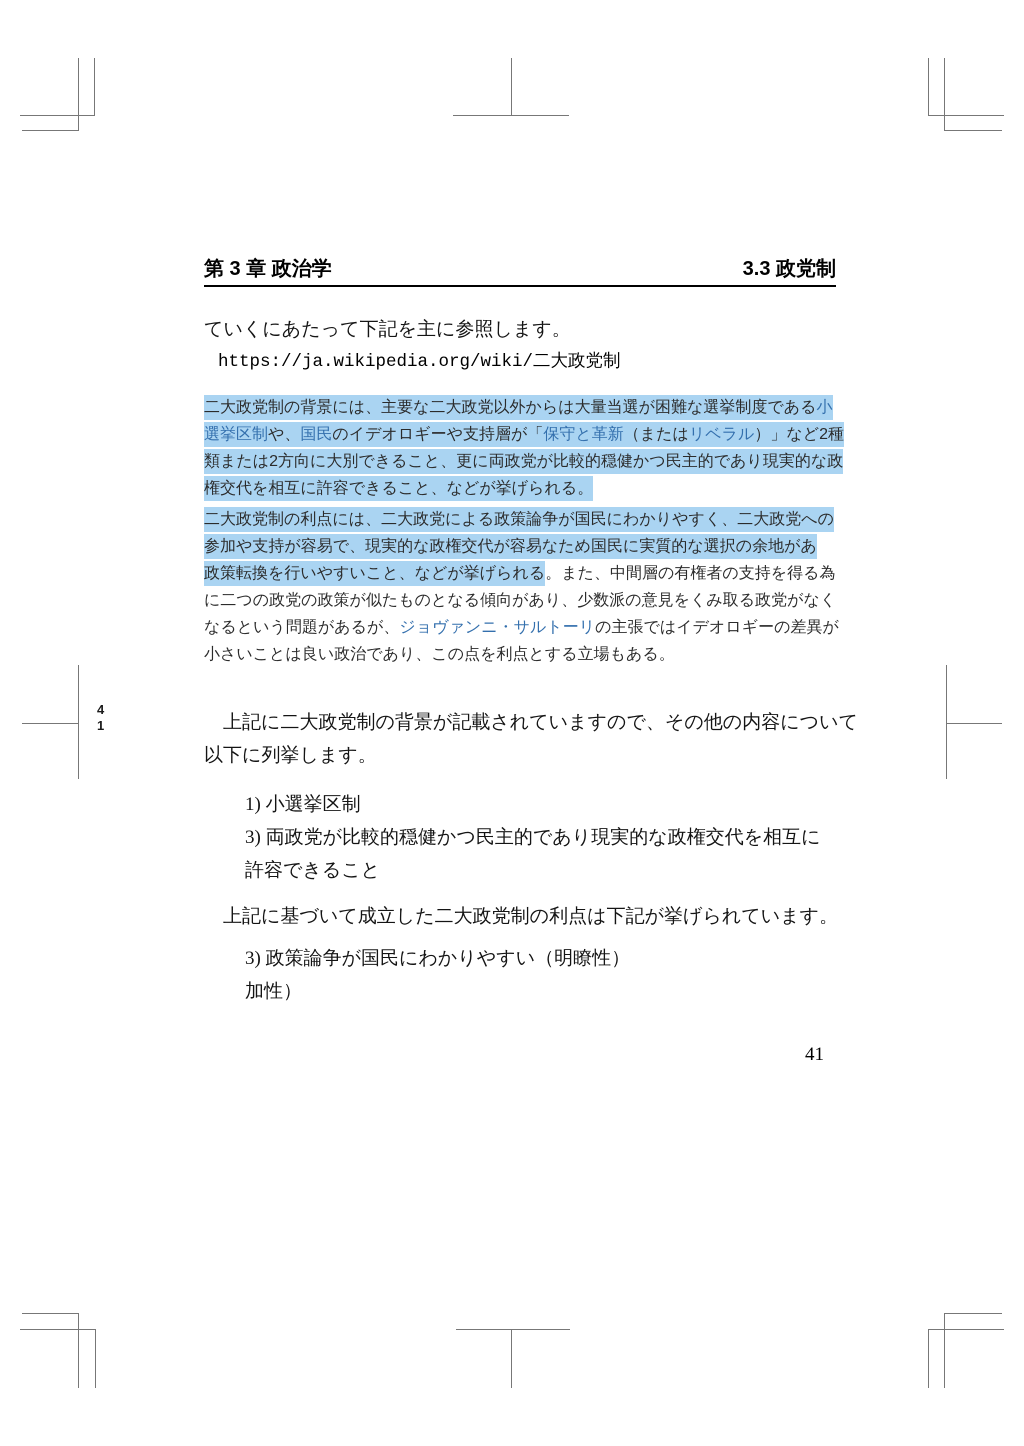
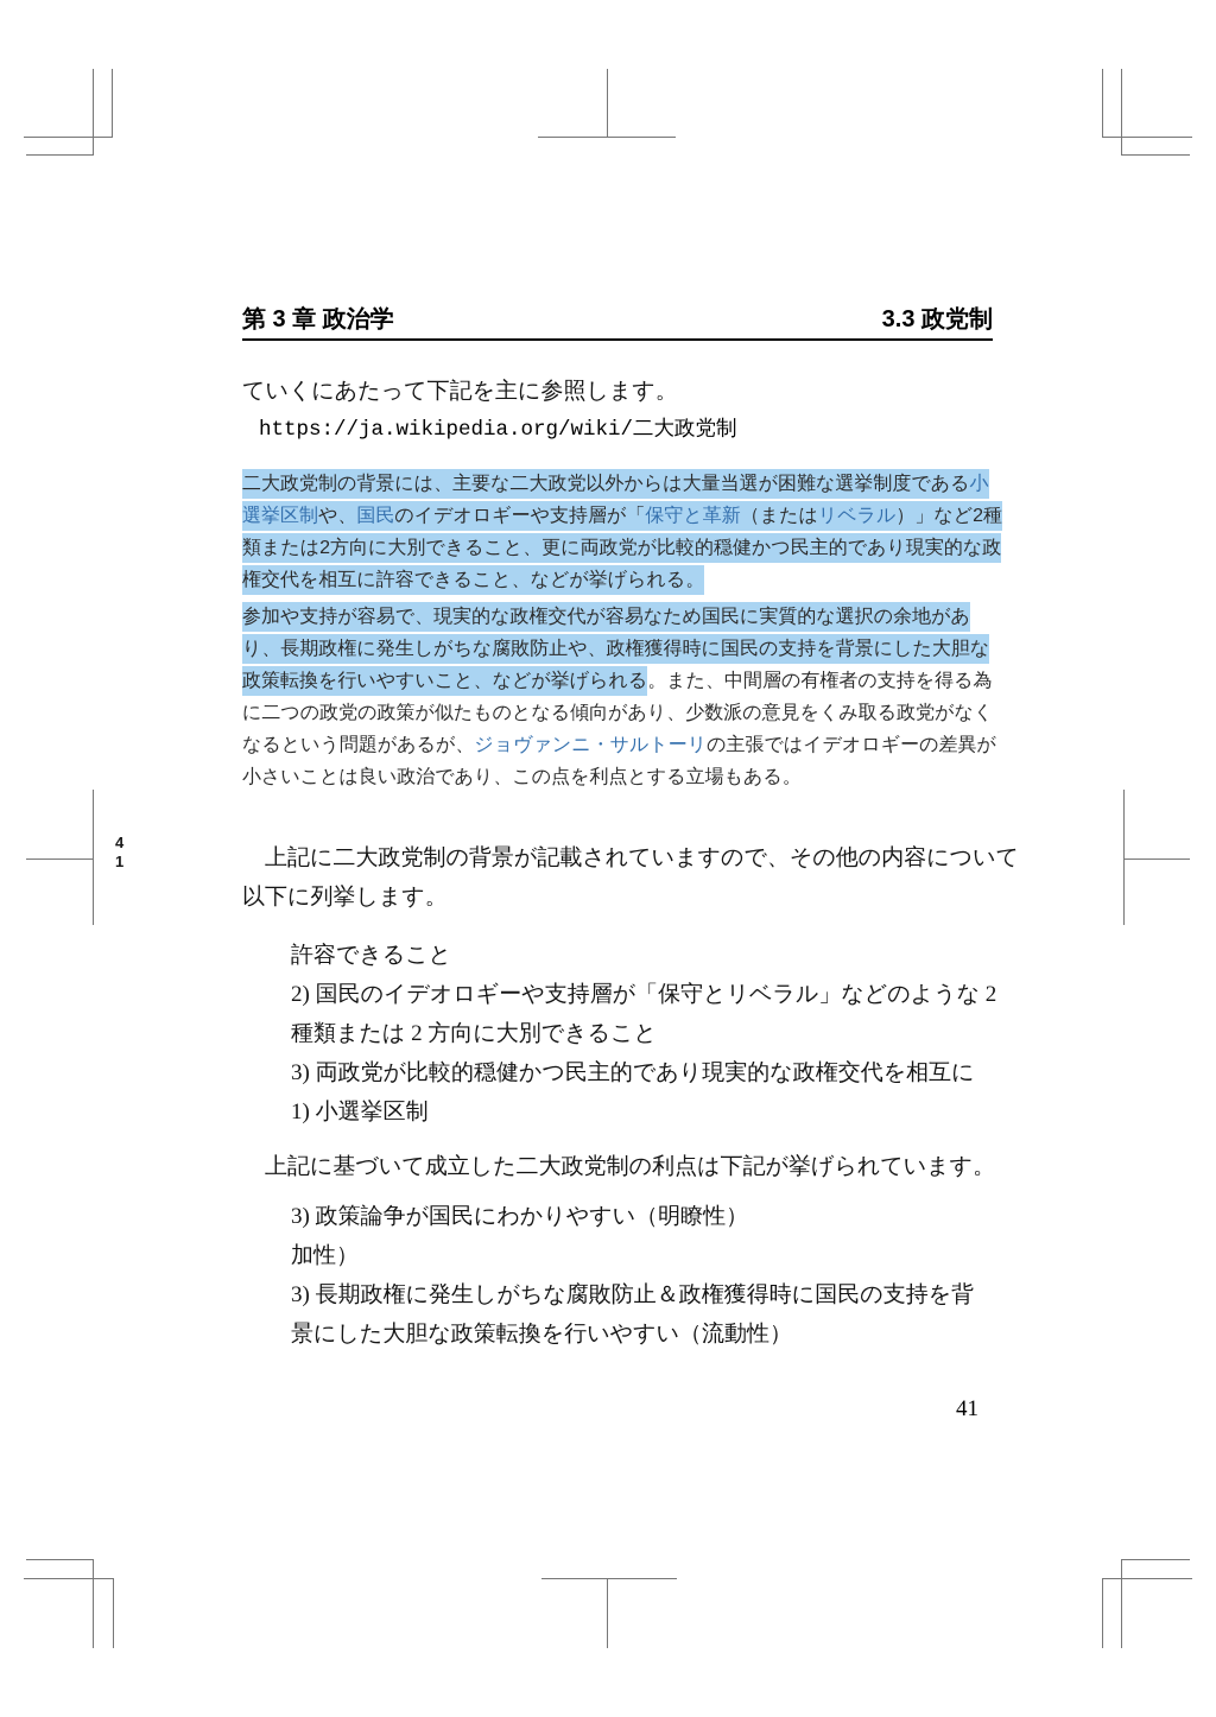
  4
  1
  第 3 章 政治学
  3.3 政党制
  ていくにあたって下記を主に参照します。
  https://ja.wikipedia.org/wiki/二大政党制
  二大政党制の背景には、主要な二大政党以外からは大量当選が困難な選挙制度である小
  選挙区制や、国民のイデオロギーや支持層が「保守と革新（またはリベラル）」など2種
  類または2方向に大別できること、更に両政党が比較的穏健かつ民主的であり現実的な政
  権交代を相互に許容できること、などが挙げられる。
- 二大政党制の利点には、二大政党による政策論争が国民にわかりやすく、二大政党への
  参加や支持が容易で、現実的な政権交代が容易なため国民に実質的な選択の余地があ
+ り、長期政権に発生しがちな腐敗防止や、政権獲得時に国民の支持を背景にした大胆な
  政策転換を行いやすいこと、などが挙げられる。また、中間層の有権者の支持を得る為
  に二つの政党の政策が似たものとなる傾向があり、少数派の意見をくみ取る政党がなく
  なるという問題があるが、ジョヴァンニ・サルトーリの主張ではイデオロギーの差異が
  小さいことは良い政治であり、この点を利点とする立場もある。
  上記に二大政党制の背景が記載されていますので、その他の内容について
  以下に列挙します。
- 1) 小選挙区制
+ 許容できること
+ 2) 国民のイデオロギーや支持層が「保守とリベラル」などのような 2
+ 種類または 2 方向に大別できること
  3) 両政党が比較的穏健かつ民主的であり現実的な政権交代を相互に
- 許容できること
+ 1) 小選挙区制
  上記に基づいて成立した二大政党制の利点は下記が挙げられています。
  3) 政策論争が国民にわかりやすい（明瞭性）
  加性）
+ 3) 長期政権に発生しがちな腐敗防止＆政権獲得時に国民の支持を背
+ 景にした大胆な政策転換を行いやすい（流動性）
  41
